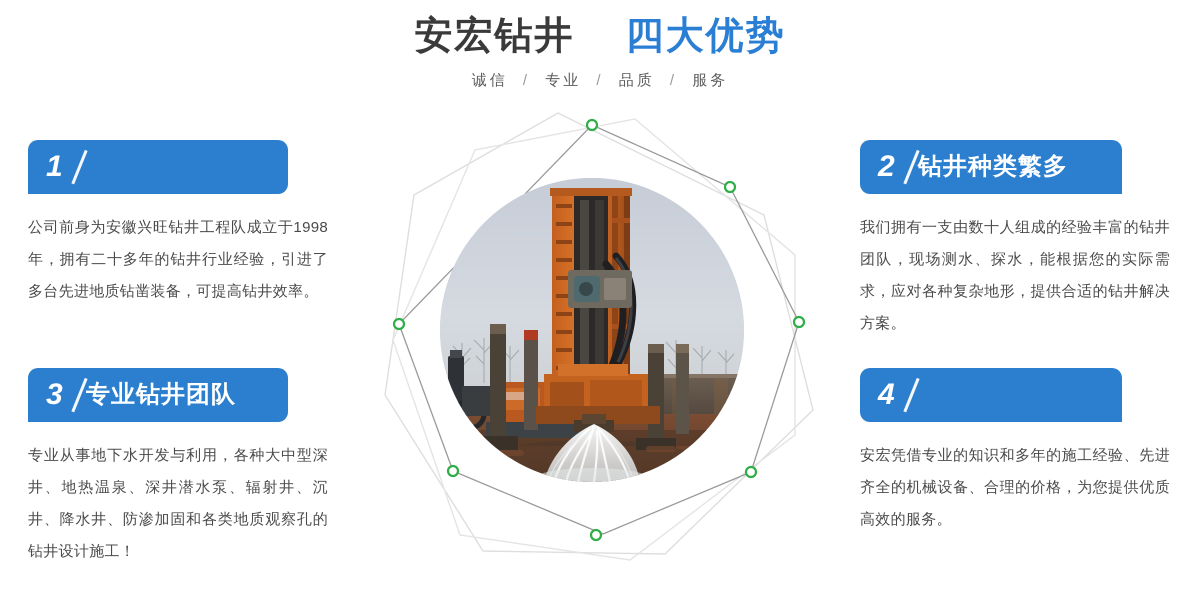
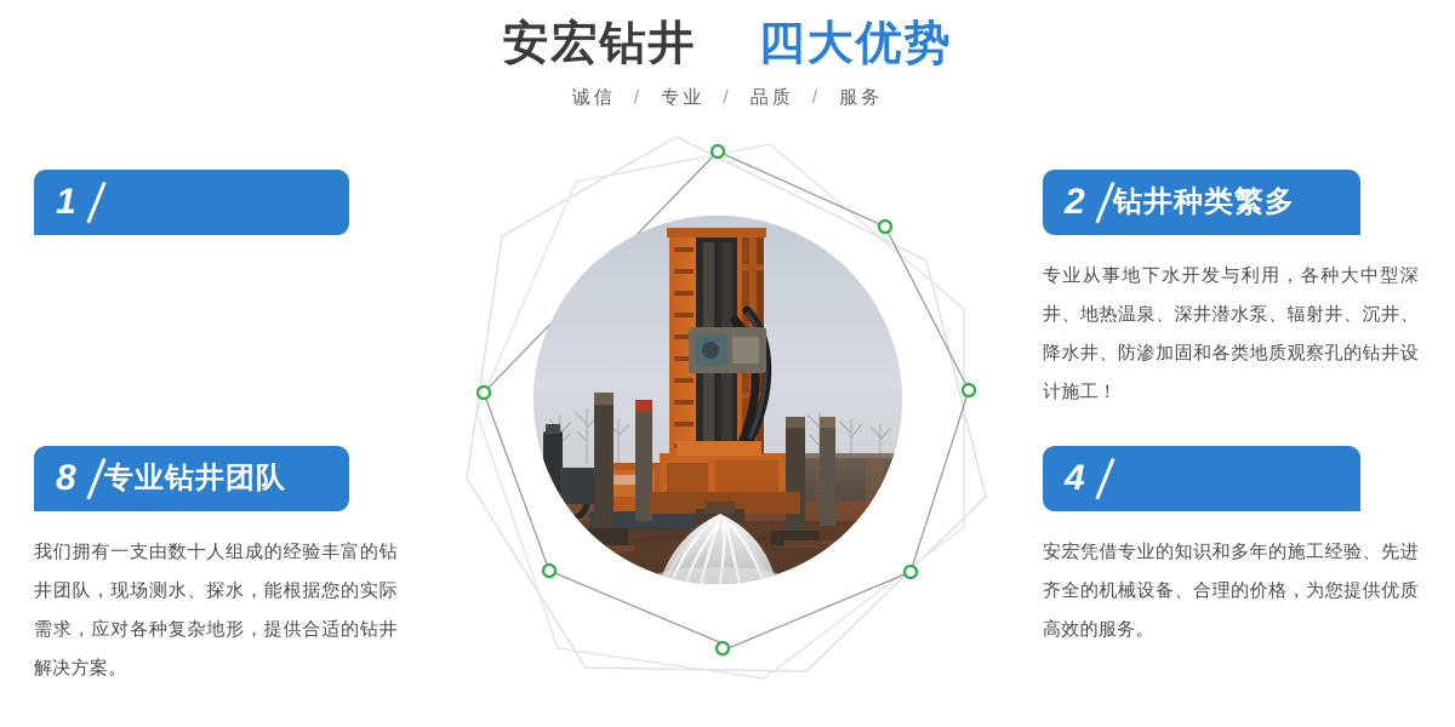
  安宏钻井 四大优势
  诚信 / 专业 / 品质 / 服务
  1
- 公司前身为安徽兴旺钻井工程队成立于1998年，拥有二十多年的钻井行业经验，引进了多台先进地质钻凿装备，可提高钻井效率。
- 3
+ 8
  专业钻井团队
- 专业从事地下水开发与利用，各种大中型深井、地热温泉、深井潜水泵、辐射井、沉井、降水井、防渗加固和各类地质观察孔的钻井设计施工！
+ 我们拥有一支由数十人组成的经验丰富的钻井团队，现场测水、探水，能根据您的实际需求，应对各种复杂地形，提供合适的钻井解决方案。
  2
  钻井种类繁多
- 我们拥有一支由数十人组成的经验丰富的钻井团队，现场测水、探水，能根据您的实际需求，应对各种复杂地形，提供合适的钻井解决方案。
+ 专业从事地下水开发与利用，各种大中型深井、地热温泉、深井潜水泵、辐射井、沉井、降水井、防渗加固和各类地质观察孔的钻井设计施工！
  4
  安宏凭借专业的知识和多年的施工经验、先进齐全的机械设备、合理的价格，为您提供优质高效的服务。
